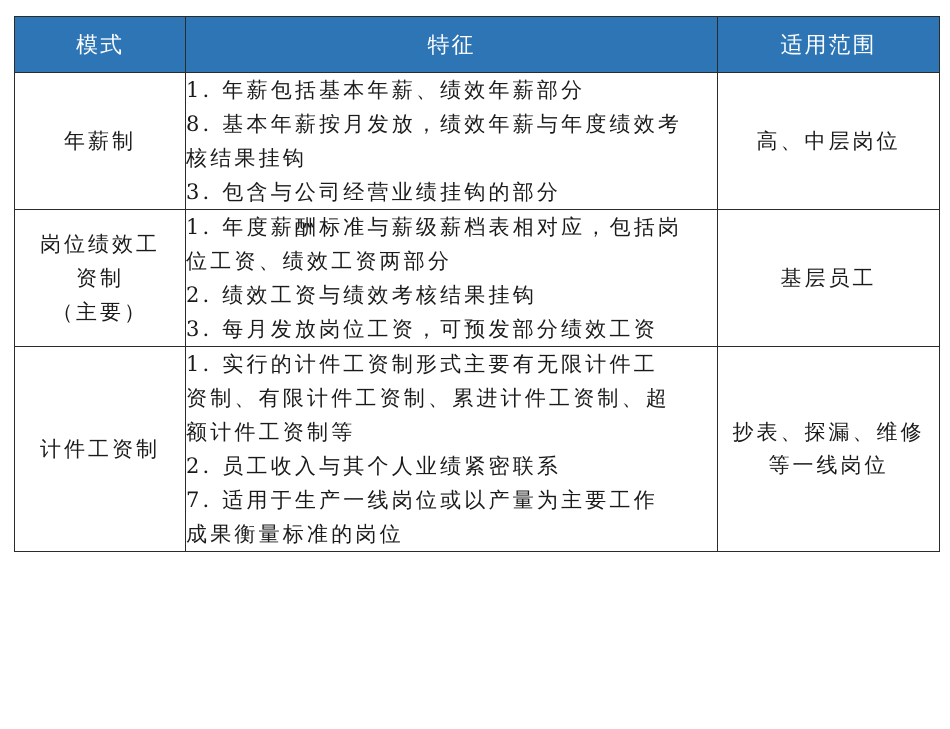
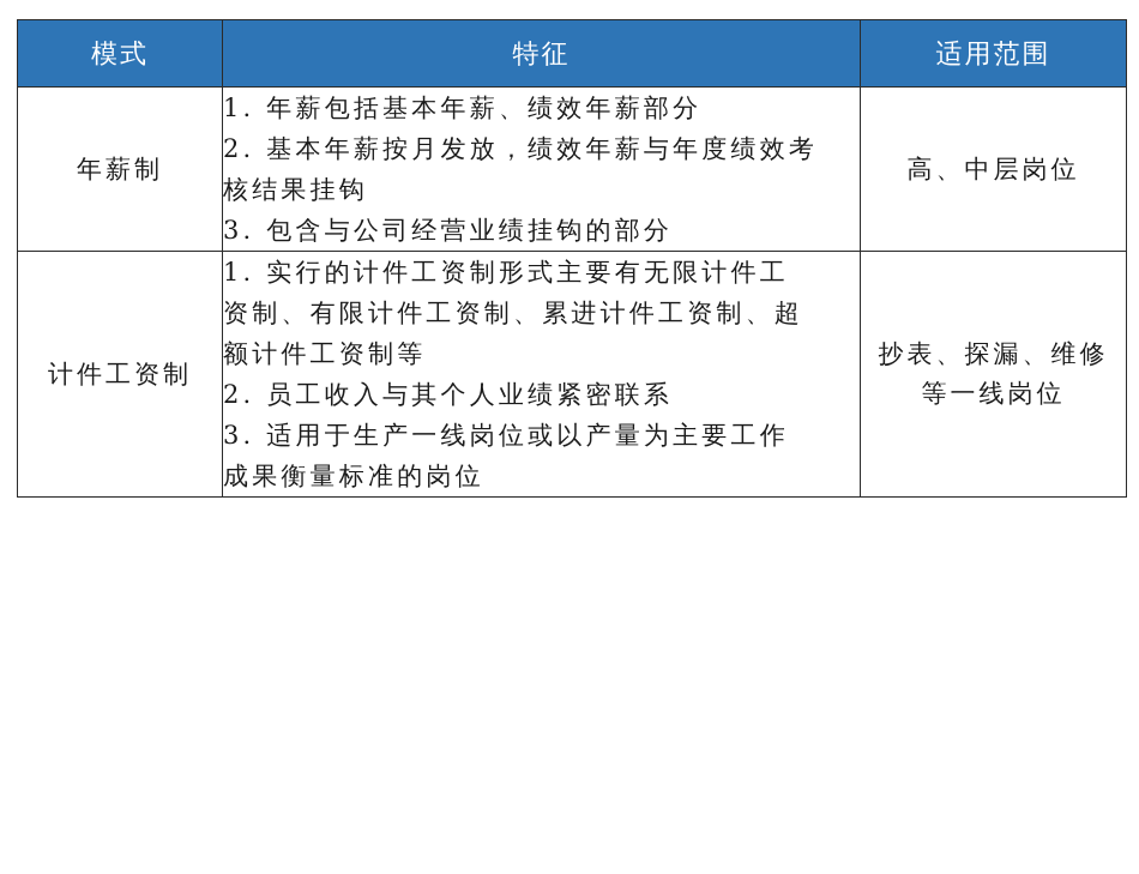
  模式	特征	适用范围
- 年薪制	1. 年薪包括基本年薪、绩效年薪部分 8. 基本年薪按月发放，绩效年薪与年度绩效考 核结果挂钩 3. 包含与公司经营业绩挂钩的部分	高、中层岗位
+ 年薪制	1. 年薪包括基本年薪、绩效年薪部分 2. 基本年薪按月发放，绩效年薪与年度绩效考 核结果挂钩 3. 包含与公司经营业绩挂钩的部分	高、中层岗位
- 岗位绩效工 资制 （主要）	1. 年度薪酬标准与薪级薪档表相对应，包括岗 位工资、绩效工资两部分 2. 绩效工资与绩效考核结果挂钩 3. 每月发放岗位工资，可预发部分绩效工资	基层员工
- 计件工资制	1. 实行的计件工资制形式主要有无限计件工 资制、有限计件工资制、累进计件工资制、超 额计件工资制等 2. 员工收入与其个人业绩紧密联系 7. 适用于生产一线岗位或以产量为主要工作 成果衡量标准的岗位	抄表、探漏、维修 等一线岗位
+ 计件工资制	1. 实行的计件工资制形式主要有无限计件工 资制、有限计件工资制、累进计件工资制、超 额计件工资制等 2. 员工收入与其个人业绩紧密联系 3. 适用于生产一线岗位或以产量为主要工作 成果衡量标准的岗位	抄表、探漏、维修 等一线岗位
